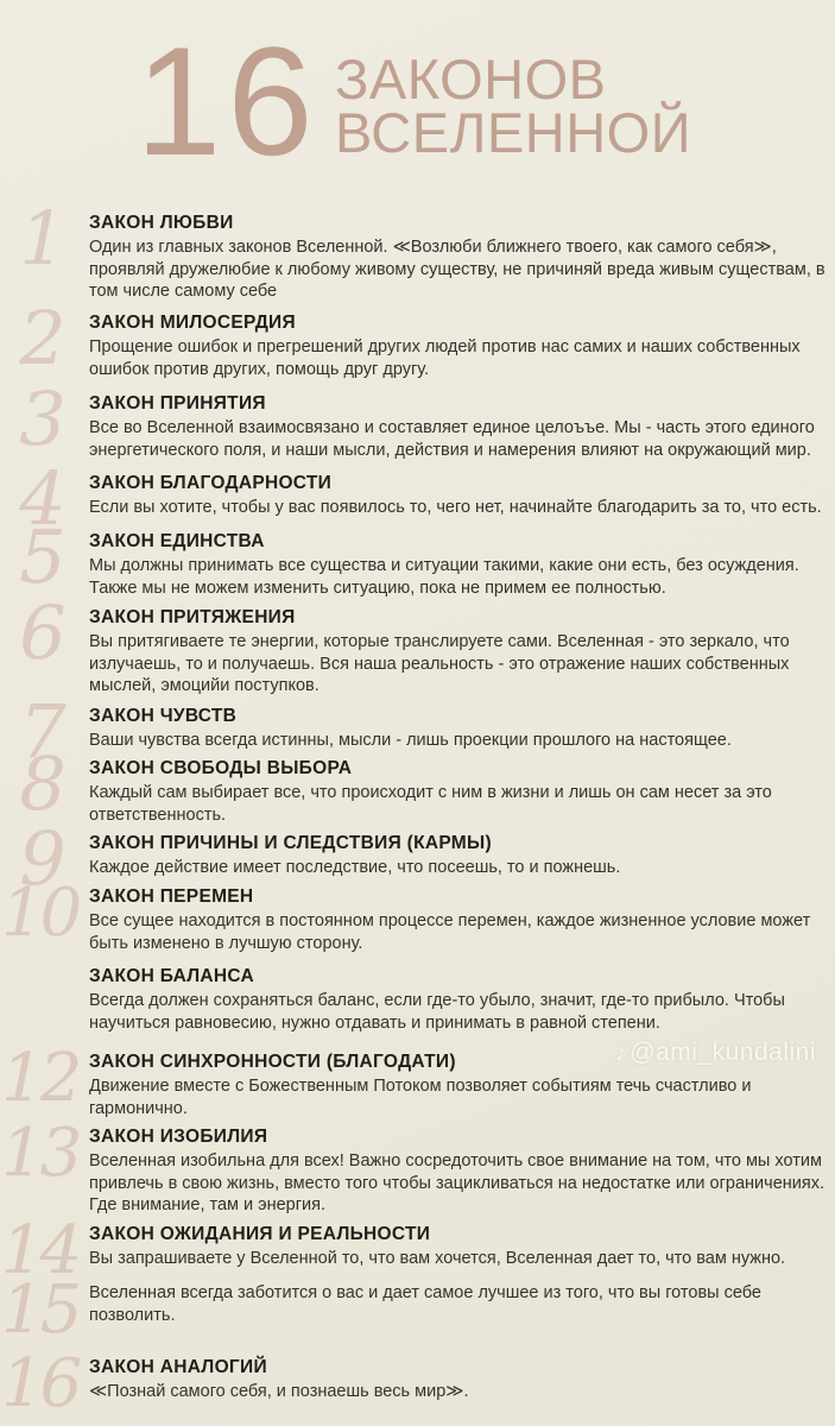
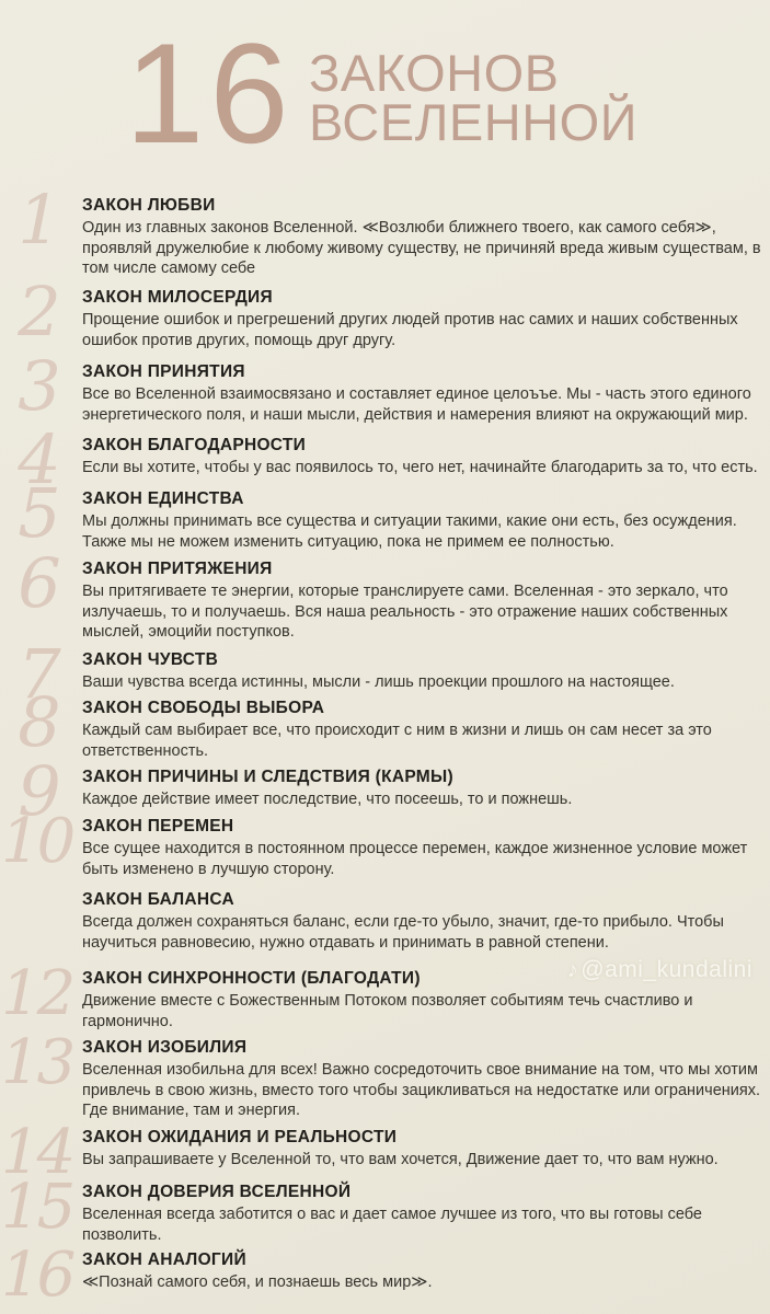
  16
  ЗАКОНОВ
  ВСЕЛЕННОЙ
  1
  ЗАКОН ЛЮБВИ
  Один из главных законов Вселенной. ≪Возлюби ближнего твоего, как самого себя≫, проявляй дружелюбие к любому живому существу, не причиняй вреда живым существам, в том числе самому себе
  2
  ЗАКОН МИЛОСЕРДИЯ
  Прощение ошибок и прегрешений других людей против нас самих и наших собственных ошибок против других, помощь друг другу.
  3
  ЗАКОН ПРИНЯТИЯ
  Все во Вселенной взаимосвязано и составляет единое целоъъе. Мы - часть этого единого энергетического поля, и наши мысли, действия и намерения влияют на окружающий мир.
  4
  ЗАКОН БЛАГОДАРНОСТИ
  Если вы хотите, чтобы у вас появилось то, чего нет, начинайте благодарить за то, что есть.
  5
  ЗАКОН ЕДИНСТВА
  Мы должны принимать все существа и ситуации такими, какие они есть, без осуждения. Также мы не можем изменить ситуацию, пока не примем ее полностью.
  6
  ЗАКОН ПРИТЯЖЕНИЯ
  Вы притягиваете те энергии, которые транслируете сами. Вселенная - это зеркало, что излучаешь, то и получаешь. Вся наша реальность - это отражение наших собственных мыслей, эмоцийи поступков.
  7
  ЗАКОН ЧУВСТВ
  Ваши чувства всегда истинны, мысли - лишь проекции прошлого на настоящее.
  8
  ЗАКОН СВОБОДЫ ВЫБОРА
  Каждый сам выбирает все, что происходит с ним в жизни и лишь он сам несет за это ответственность.
  9
  ЗАКОН ПРИЧИНЫ И СЛЕДСТВИЯ (КАРМЫ)
  Каждое действие имеет последствие, что посеешь, то и пожнешь.
  10
  ЗАКОН ПЕРЕМЕН
  Все сущее находится в постоянном процессе перемен, каждое жизненное условие может быть изменено в лучшую сторону.
  ЗАКОН БАЛАНСА
  Всегда должен сохраняться баланс, если где-то убыло, значит, где-то прибыло. Чтобы научиться равновесию, нужно отдавать и принимать в равной степени.
  12
  ЗАКОН СИНХРОННОСТИ (БЛАГОДАТИ)
  Движение вместе с Божественным Потоком позволяет событиям течь счастливо и гармонично.
  13
  ЗАКОН ИЗОБИЛИЯ
  Вселенная изобильна для всех! Важно сосредоточить свое внимание на том, что мы хотим привлечь в свою жизнь, вместо того чтобы зацикливаться на недостатке или ограничениях. Где внимание, там и энергия.
  14
  ЗАКОН ОЖИДАНИЯ И РЕАЛЬНОСТИ
- Вы запрашиваете у Вселенной то, что вам хочется, Вселенная дает то, что вам нужно.
+ Вы запрашиваете у Вселенной то, что вам хочется, Движение дает то, что вам нужно.
  15
+ ЗАКОН ДОВЕРИЯ ВСЕЛЕННОЙ
  Вселенная всегда заботится о вас и дает самое лучшее из того, что вы готовы себе позволить.
  16
  ЗАКОН АНАЛОГИЙ
  ≪Познай самого себя, и познаешь весь мир≫.
  ♪@ami_kundalini
